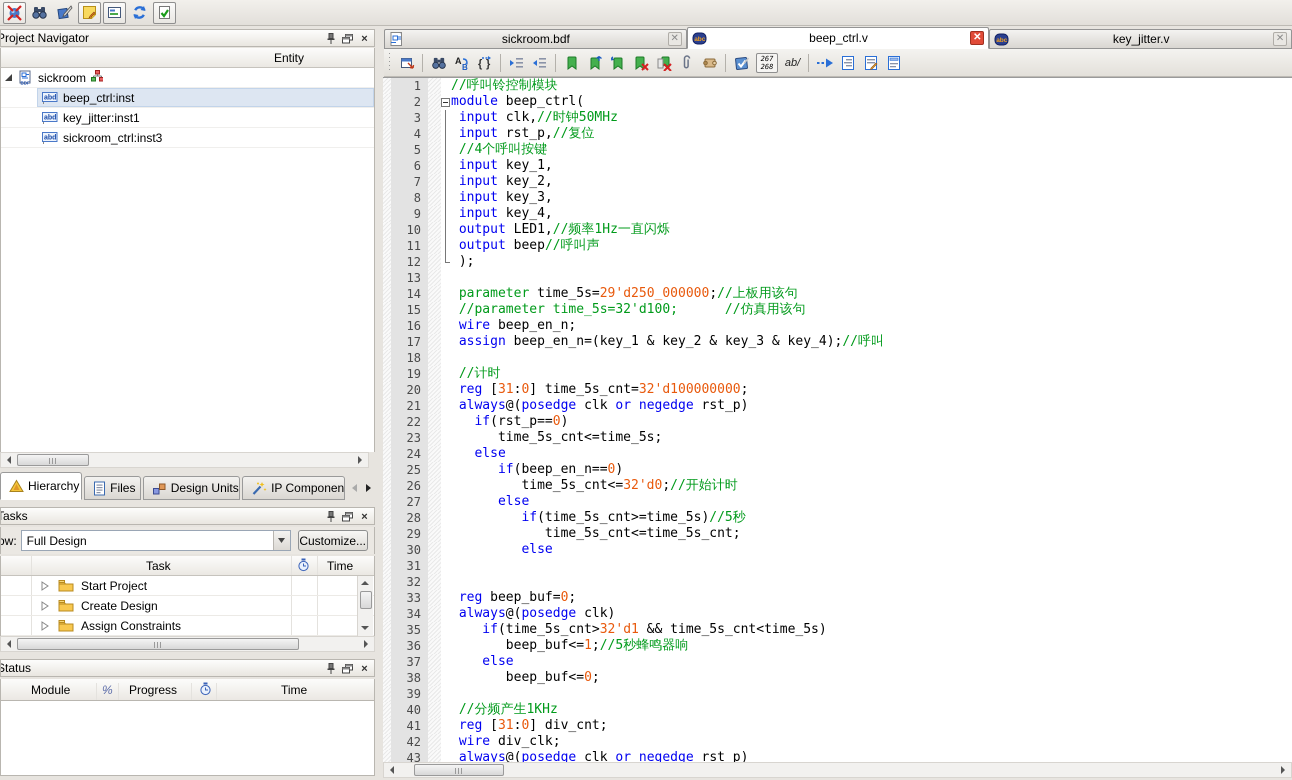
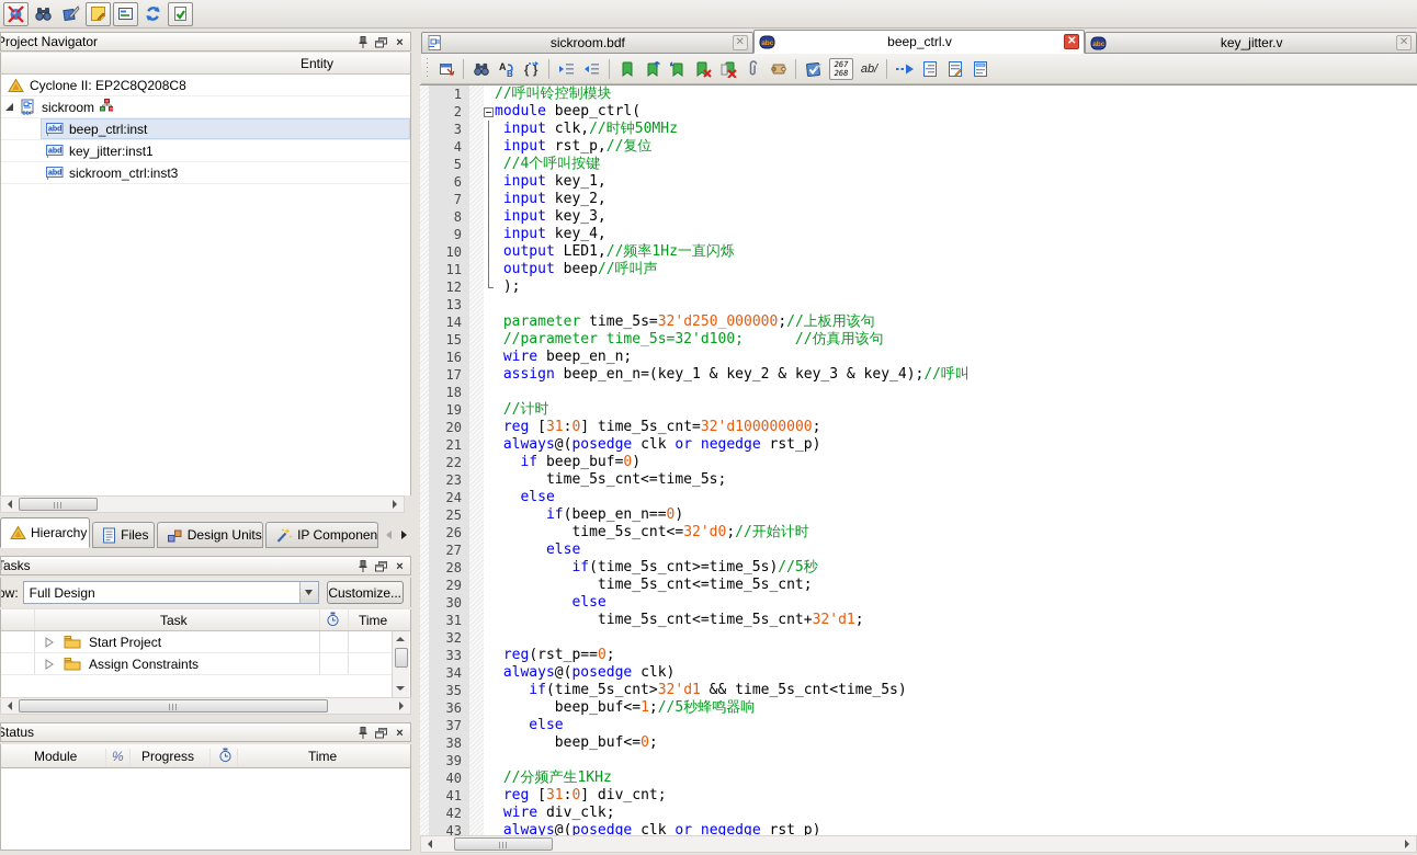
  Project Navigator
  ×
  Entity
+ Cyclone II: EP2C8Q208C8
  sickroom
  beep_ctrl:inst
  key_jitter:inst1
  sickroom_ctrl:inst3
  Hierarchy
  Files
  Design Units
  IP Componen
  asks
  ×
  Full Design
  Customize...
  Task
  Time
  Start Project
- Create Design
  Assign Constraints
  Status
  ×
  Module
  %
  Progress
  Time
  sickroom.bdf
  ✕
  beep_ctrl.v
  ✕
  key_jitter.v
  ✕
  A
  B
  {
  }
  267
  268
  ab/
  1
  //呼叫铃控制模块
  2
  module beep_ctrl(
  3
  input clk,//时钟50MHz
  4
  input rst_p,//复位
  5
  //4个呼叫按键
  6
  input key_1,
  7
  input key_2,
  8
  input key_3,
  9
  input key_4,
  10
  output LED1,//频率1Hz一直闪烁
  11
  output beep//呼叫声
  12
  );
  13
  14
- parameter time_5s=29'd250_000000;//上板用该句
+ parameter time_5s=32'd250_000000;//上板用该句
  15
  //parameter time_5s=32'd100; //仿真用该句
  16
  wire beep_en_n;
  17
  assign beep_en_n=(key_1 & key_2 & key_3 & key_4);//呼叫
  18
  19
  //计时
  20
  reg [31:0] time_5s_cnt=32'd100000000;
  21
  always@(posedge clk or negedge rst_p)
  22
- if(rst_p==0)
+ if beep_buf=0)
  23
  time_5s_cnt<=time_5s;
  24
  else
  25
  if(beep_en_n==0)
  26
  time_5s_cnt<=32'd0;//开始计时
  27
  else
  28
  if(time_5s_cnt>=time_5s)//5秒
  29
  time_5s_cnt<=time_5s_cnt;
  30
  else
  31
+ time_5s_cnt<=time_5s_cnt+32'd1;
  32
  33
- reg beep_buf=0;
+ reg(rst_p==0;
  34
  always@(posedge clk)
  35
  if(time_5s_cnt>32'd1 && time_5s_cnt<time_5s)
  36
  beep_buf<=1;//5秒蜂鸣器响
  37
  else
  38
  beep_buf<=0;
  39
  40
  //分频产生1KHz
  41
  reg [31:0] div_cnt;
  42
  wire div_clk;
  43
  always@(posedge clk or negedge rst_p)
